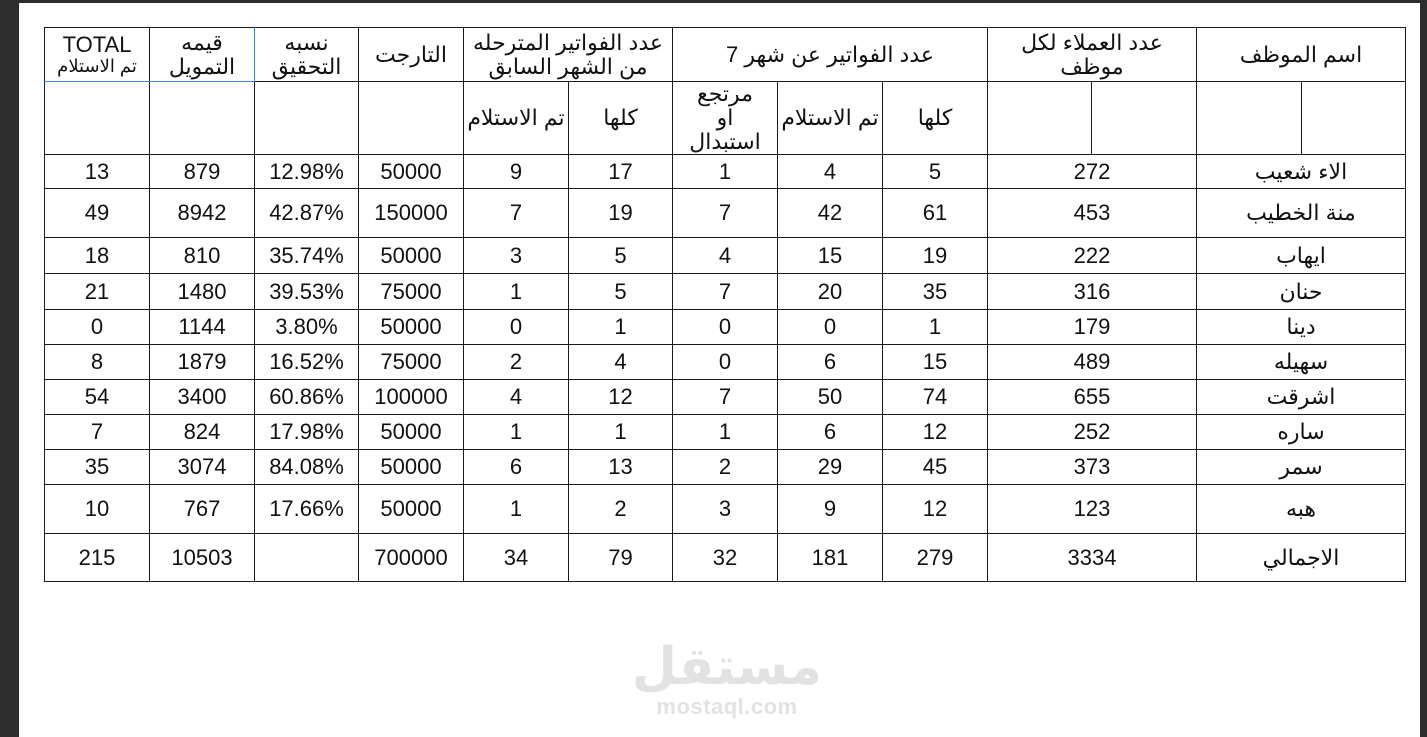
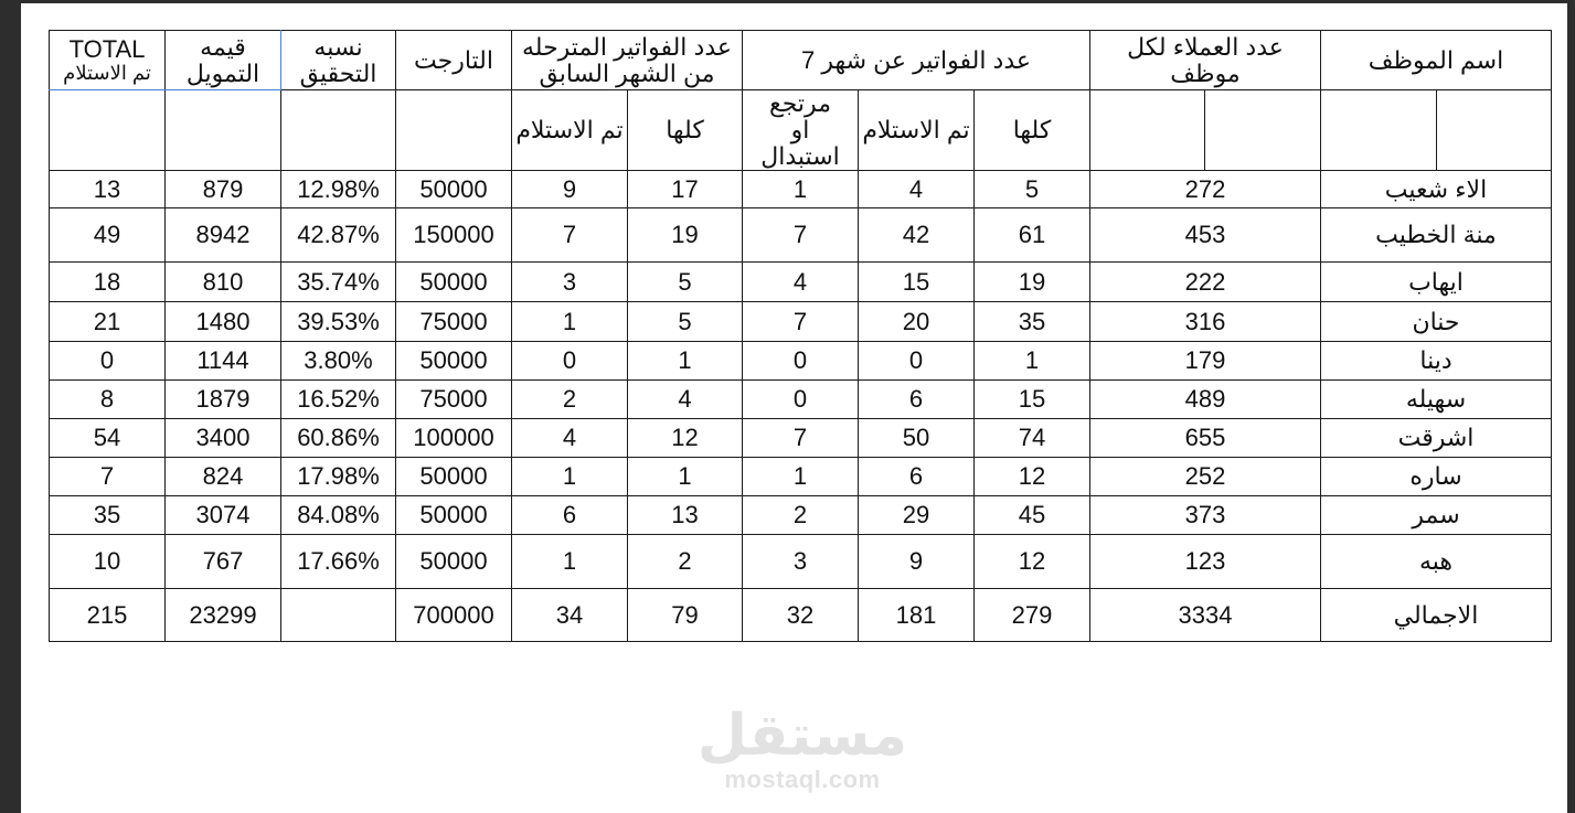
  TOTAL تم الاستلام	قيمه التمويل	نسبه التحقيق	التارجت	عدد الفواتير المترحله من الشهر السابق	عدد الفواتير عن شهر 7	عدد العملاء لكل موظف	اسم الموظف
  				تم الاستلام	كلها	مرتجع او استبدال	تم الاستلام	كلها
  13	879	12.98%	50000	9	17	1	4	5	272	الاء شعيب
  49	8942	42.87%	150000	7	19	7	42	61	453	منة الخطيب
  18	810	35.74%	50000	3	5	4	15	19	222	ايهاب
  21	1480	39.53%	75000	1	5	7	20	35	316	حنان
  0	1144	3.80%	50000	0	1	0	0	1	179	دينا
  8	1879	16.52%	75000	2	4	0	6	15	489	سهيله
  54	3400	60.86%	100000	4	12	7	50	74	655	اشرقت
  7	824	17.98%	50000	1	1	1	6	12	252	ساره
  35	3074	84.08%	50000	6	13	2	29	45	373	سمر
  10	767	17.66%	50000	1	2	3	9	12	123	هبه
- 215	10503		700000	34	79	32	181	279	3334	الاجمالي
+ 215	23299		700000	34	79	32	181	279	3334	الاجمالي
  مستقل
  mostaql.com
